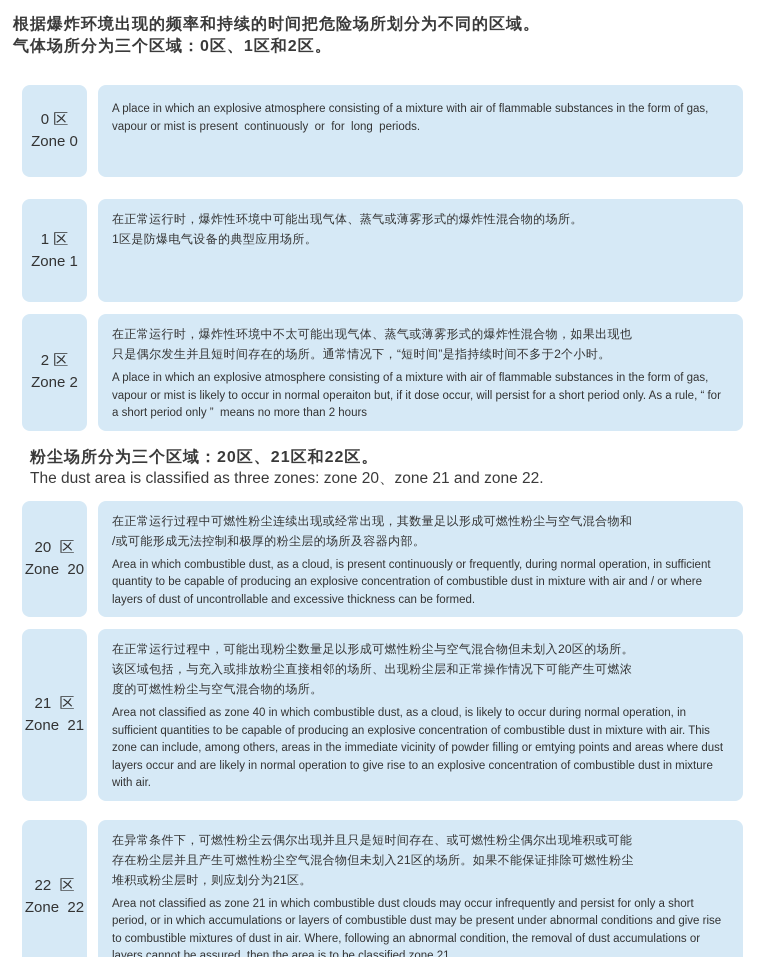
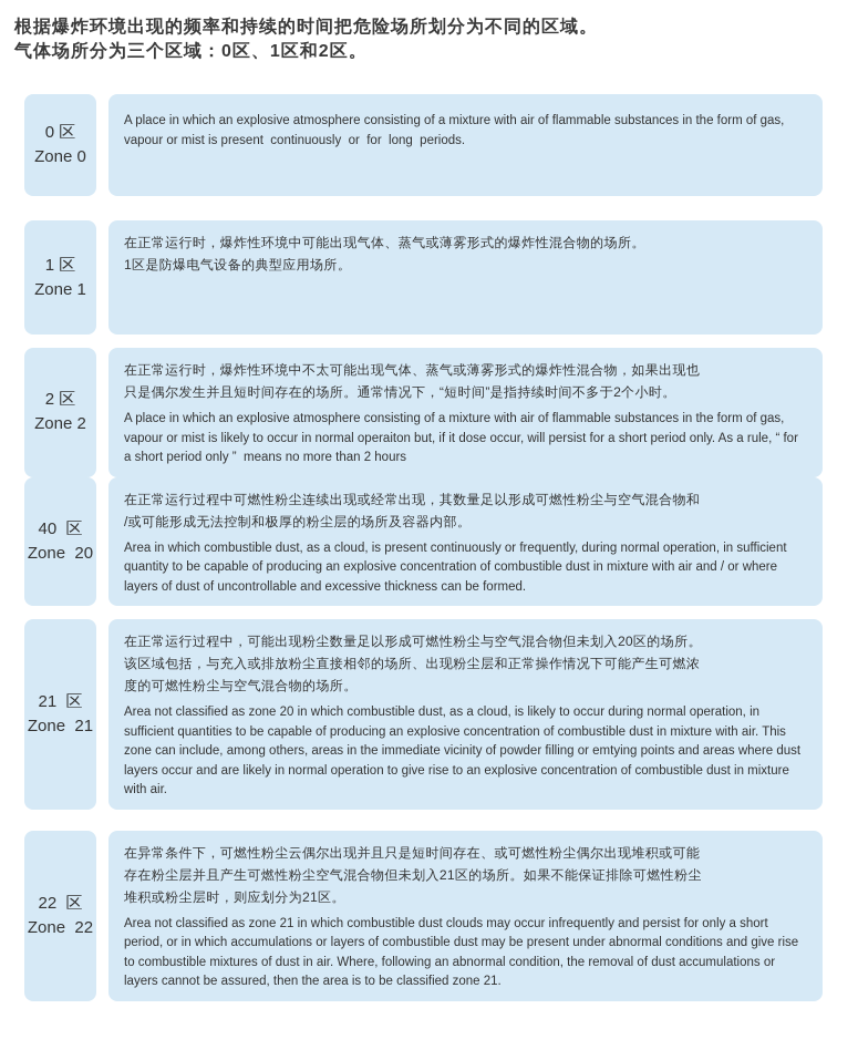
  根据爆炸环境出现的频率和持续的时间把危险场所划分为不同的区域。
  气体场所分为三个区域：0区、1区和2区。
  0 区
  Zone 0
  A place in which an explosive atmosphere consisting of a mixture with air of flammable substances in the form of gas, vapour or mist is present continuously or for long periods.
  1 区
  Zone 1
  在正常运行时，爆炸性环境中可能出现气体、蒸气或薄雾形式的爆炸性混合物的场所。
  1区是防爆电气设备的典型应用场所。
  2 区
  Zone 2
  在正常运行时，爆炸性环境中不太可能出现气体、蒸气或薄雾形式的爆炸性混合物，如果出现也
  只是偶尔发生并且短时间存在的场所。通常情况下，“短时间”是指持续时间不多于2个小时。
  A place in which an explosive atmosphere consisting of a mixture with air of flammable substances in the form of gas, vapour or mist is likely to occur in normal operaiton but, if it dose occur, will persist for a short period only. As a rule, “ for a short period only ” means no more than 2 hours
- 粉尘场所分为三个区域：20区、21区和22区。
- The dust area is classified as three zones: zone 20、zone 21 and zone 22.
- 20 区
+ 40 区
  Zone 20
  在正常运行过程中可燃性粉尘连续出现或经常出现，其数量足以形成可燃性粉尘与空气混合物和
  /或可能形成无法控制和极厚的粉尘层的场所及容器内部。
  Area in which combustible dust, as a cloud, is present continuously or frequently, during normal operation, in sufficient quantity to be capable of producing an explosive concentration of combustible dust in mixture with air and / or where layers of dust of uncontrollable and excessive thickness can be formed.
  21 区
  Zone 21
  在正常运行过程中，可能出现粉尘数量足以形成可燃性粉尘与空气混合物但未划入20区的场所。
  该区域包括，与充入或排放粉尘直接相邻的场所、出现粉尘层和正常操作情况下可能产生可燃浓
  度的可燃性粉尘与空气混合物的场所。
- Area not classified as zone 40 in which combustible dust, as a cloud, is likely to occur during normal operation, in sufficient quantities to be capable of producing an explosive concentration of combustible dust in mixture with air. This zone can include, among others, areas in the immediate vicinity of powder filling or emtying points and areas where dust layers occur and are likely in normal operation to give rise to an explosive concentration of combustible dust in mixture with air.
+ Area not classified as zone 20 in which combustible dust, as a cloud, is likely to occur during normal operation, in sufficient quantities to be capable of producing an explosive concentration of combustible dust in mixture with air. This zone can include, among others, areas in the immediate vicinity of powder filling or emtying points and areas where dust layers occur and are likely in normal operation to give rise to an explosive concentration of combustible dust in mixture with air.
  22 区
  Zone 22
  在异常条件下，可燃性粉尘云偶尔出现并且只是短时间存在、或可燃性粉尘偶尔出现堆积或可能
  存在粉尘层并且产生可燃性粉尘空气混合物但未划入21区的场所。如果不能保证排除可燃性粉尘
  堆积或粉尘层时，则应划分为21区。
  Area not classified as zone 21 in which combustible dust clouds may occur infrequently and persist for only a short period, or in which accumulations or layers of combustible dust may be present under abnormal conditions and give rise to combustible mixtures of dust in air. Where, following an abnormal condition, the removal of dust accumulations or layers cannot be assured, then the area is to be classified zone 21.
